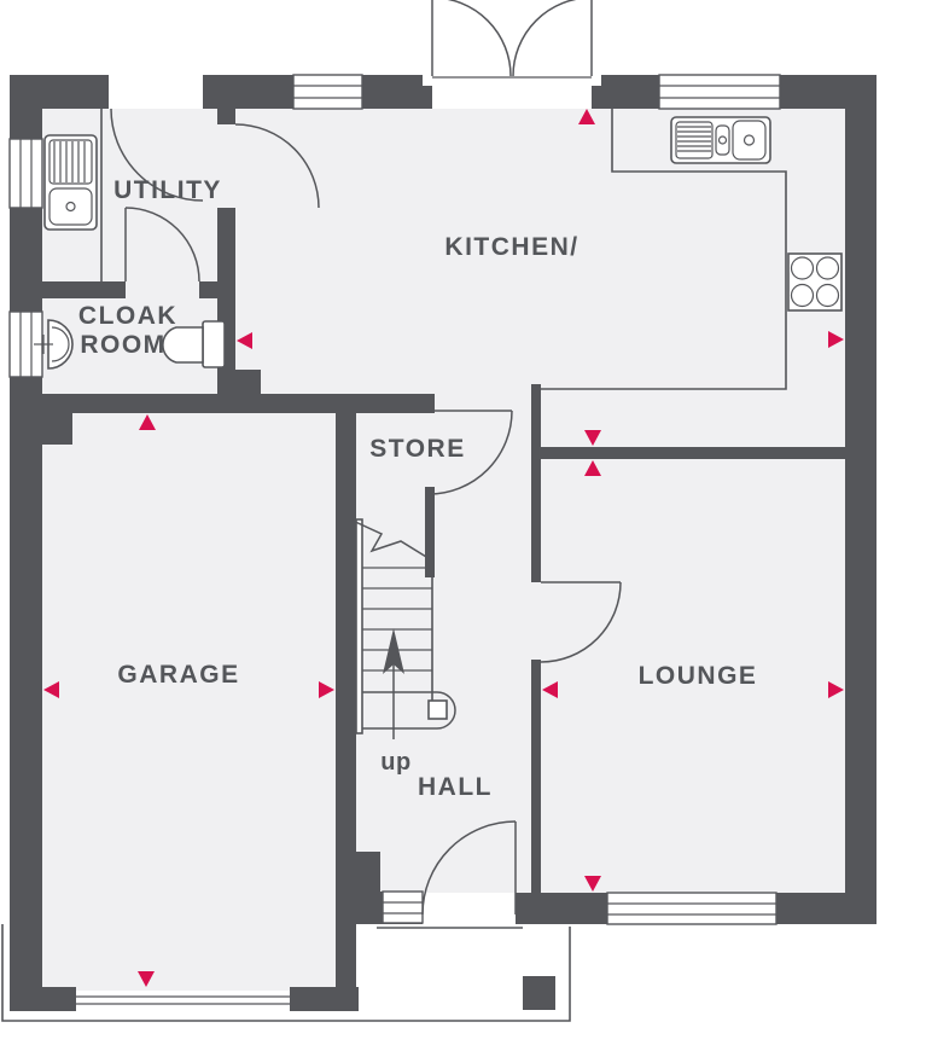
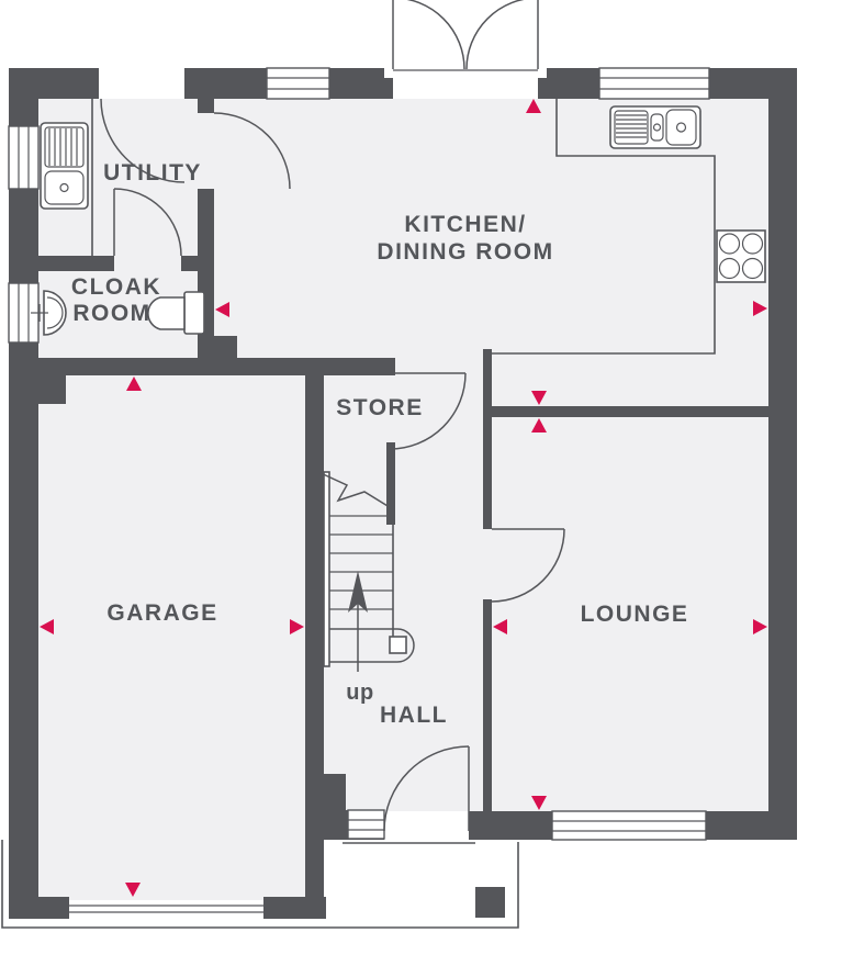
  UTILITY
  CLOAK
  ROOM
  KITCHEN/
+ DINING ROOM
  STORE
  GARAGE
  LOUNGE
  up
  HALL
